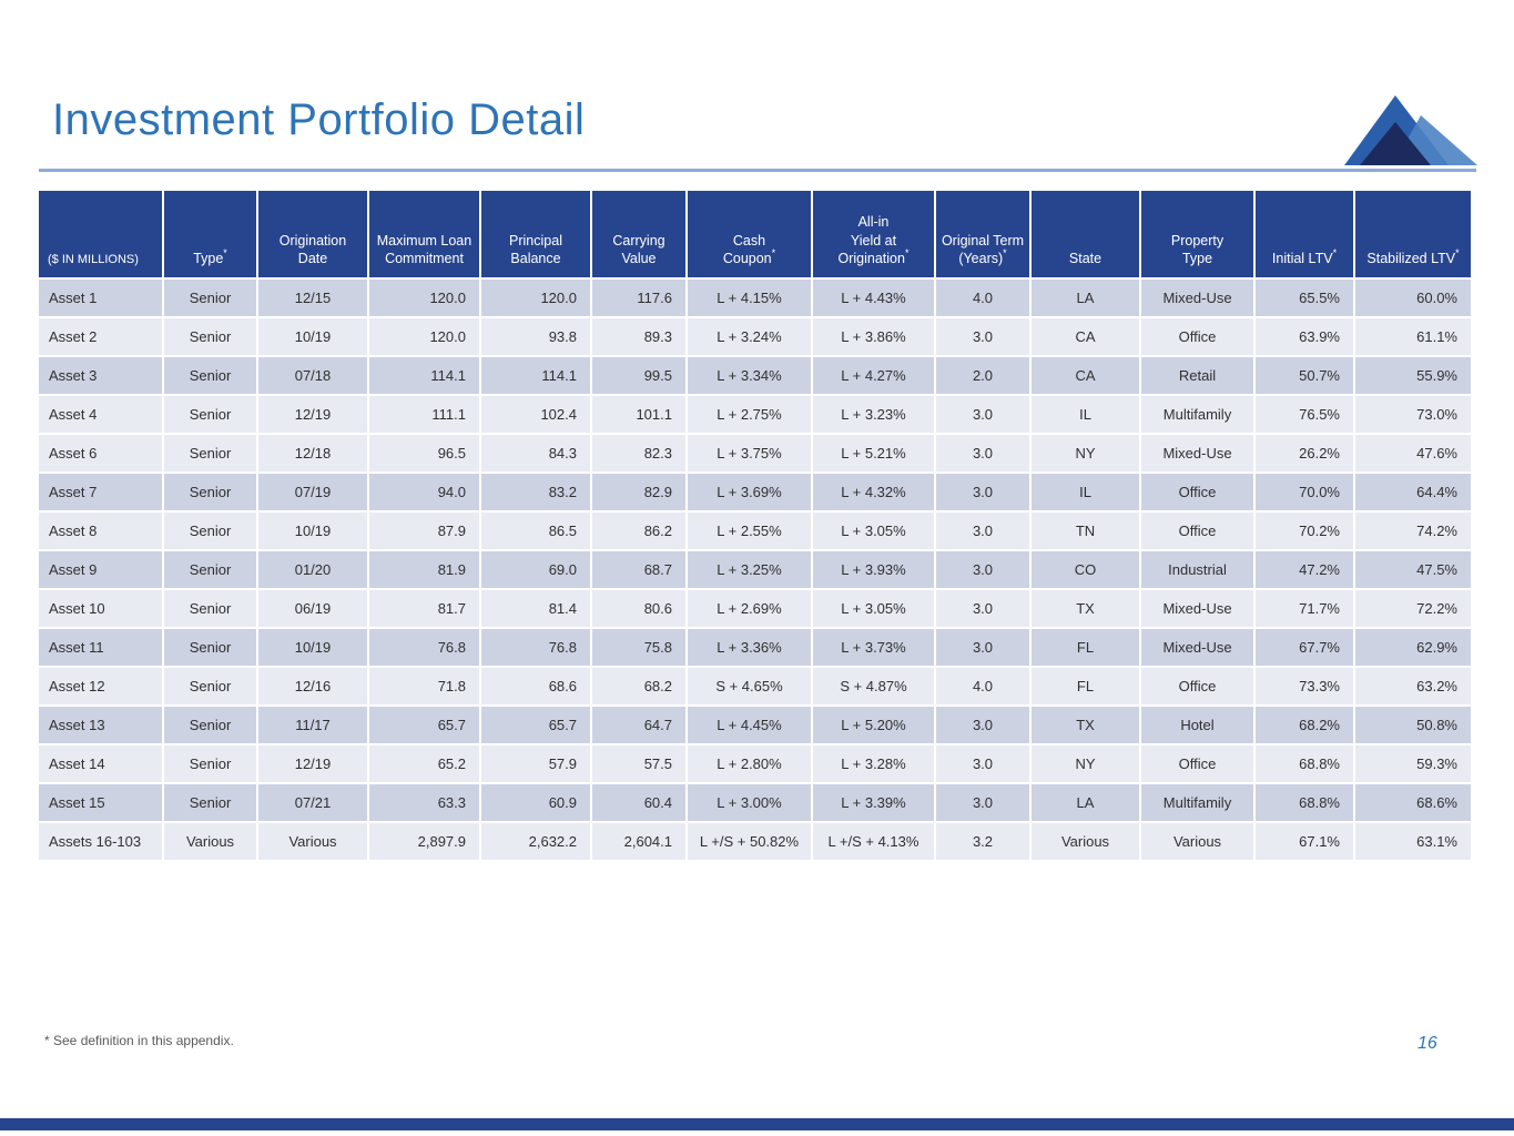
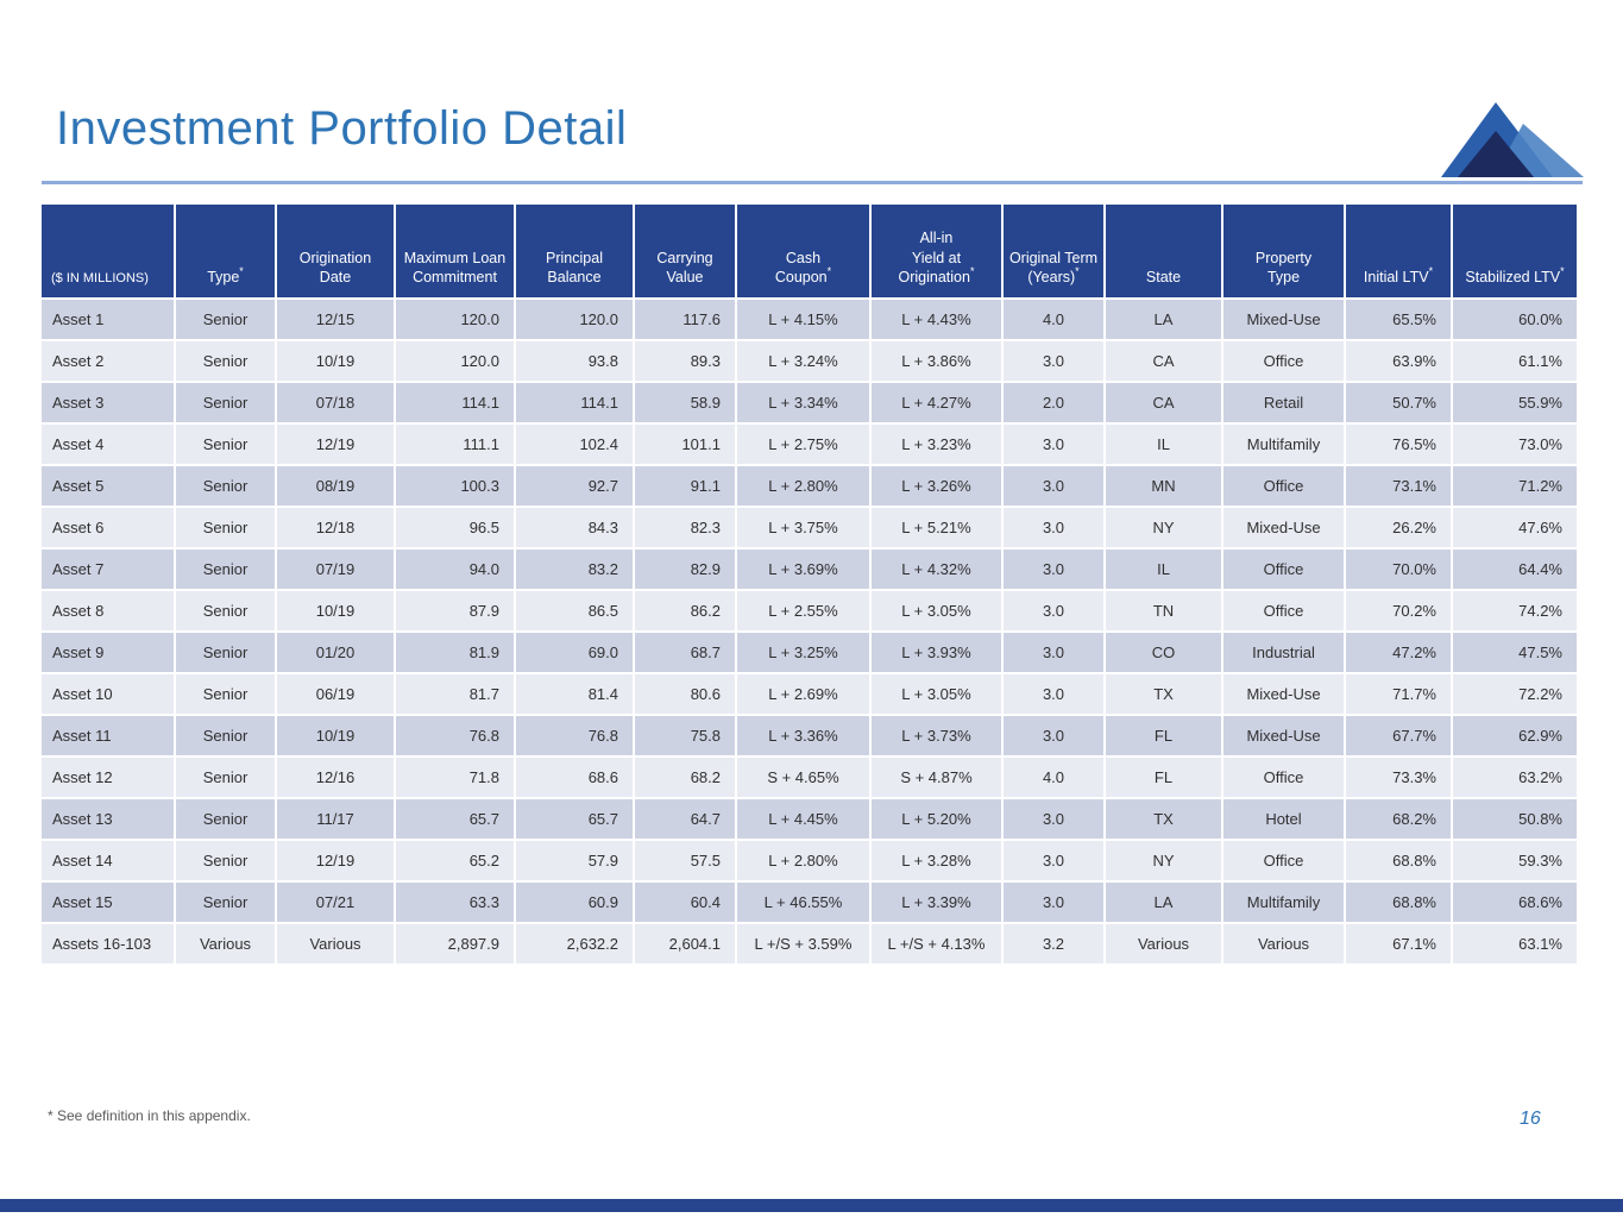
  Investment Portfolio Detail
  ($ IN MILLIONS)	Type*	OriginationDate	Maximum LoanCommitment	PrincipalBalance	CarryingValue	CashCoupon*	All-inYield atOrigination*	Original Term(Years)*	State	PropertyType	Initial LTV*	Stabilized LTV*
  Asset 1	Senior	12/15	120.0	120.0	117.6	L + 4.15%	L + 4.43%	4.0	LA	Mixed-Use	65.5%	60.0%
  Asset 2	Senior	10/19	120.0	93.8	89.3	L + 3.24%	L + 3.86%	3.0	CA	Office	63.9%	61.1%
- Asset 3	Senior	07/18	114.1	114.1	99.5	L + 3.34%	L + 4.27%	2.0	CA	Retail	50.7%	55.9%
+ Asset 3	Senior	07/18	114.1	114.1	58.9	L + 3.34%	L + 4.27%	2.0	CA	Retail	50.7%	55.9%
  Asset 4	Senior	12/19	111.1	102.4	101.1	L + 2.75%	L + 3.23%	3.0	IL	Multifamily	76.5%	73.0%
+ Asset 5	Senior	08/19	100.3	92.7	91.1	L + 2.80%	L + 3.26%	3.0	MN	Office	73.1%	71.2%
  Asset 6	Senior	12/18	96.5	84.3	82.3	L + 3.75%	L + 5.21%	3.0	NY	Mixed-Use	26.2%	47.6%
  Asset 7	Senior	07/19	94.0	83.2	82.9	L + 3.69%	L + 4.32%	3.0	IL	Office	70.0%	64.4%
  Asset 8	Senior	10/19	87.9	86.5	86.2	L + 2.55%	L + 3.05%	3.0	TN	Office	70.2%	74.2%
  Asset 9	Senior	01/20	81.9	69.0	68.7	L + 3.25%	L + 3.93%	3.0	CO	Industrial	47.2%	47.5%
  Asset 10	Senior	06/19	81.7	81.4	80.6	L + 2.69%	L + 3.05%	3.0	TX	Mixed-Use	71.7%	72.2%
  Asset 11	Senior	10/19	76.8	76.8	75.8	L + 3.36%	L + 3.73%	3.0	FL	Mixed-Use	67.7%	62.9%
  Asset 12	Senior	12/16	71.8	68.6	68.2	S + 4.65%	S + 4.87%	4.0	FL	Office	73.3%	63.2%
  Asset 13	Senior	11/17	65.7	65.7	64.7	L + 4.45%	L + 5.20%	3.0	TX	Hotel	68.2%	50.8%
  Asset 14	Senior	12/19	65.2	57.9	57.5	L + 2.80%	L + 3.28%	3.0	NY	Office	68.8%	59.3%
- Asset 15	Senior	07/21	63.3	60.9	60.4	L + 3.00%	L + 3.39%	3.0	LA	Multifamily	68.8%	68.6%
+ Asset 15	Senior	07/21	63.3	60.9	60.4	L + 46.55%	L + 3.39%	3.0	LA	Multifamily	68.8%	68.6%
- Assets 16-103	Various	Various	2,897.9	2,632.2	2,604.1	L +/S + 50.82%	L +/S + 4.13%	3.2	Various	Various	67.1%	63.1%
+ Assets 16-103	Various	Various	2,897.9	2,632.2	2,604.1	L +/S + 3.59%	L +/S + 4.13%	3.2	Various	Various	67.1%	63.1%
  * See definition in this appendix.
  16
